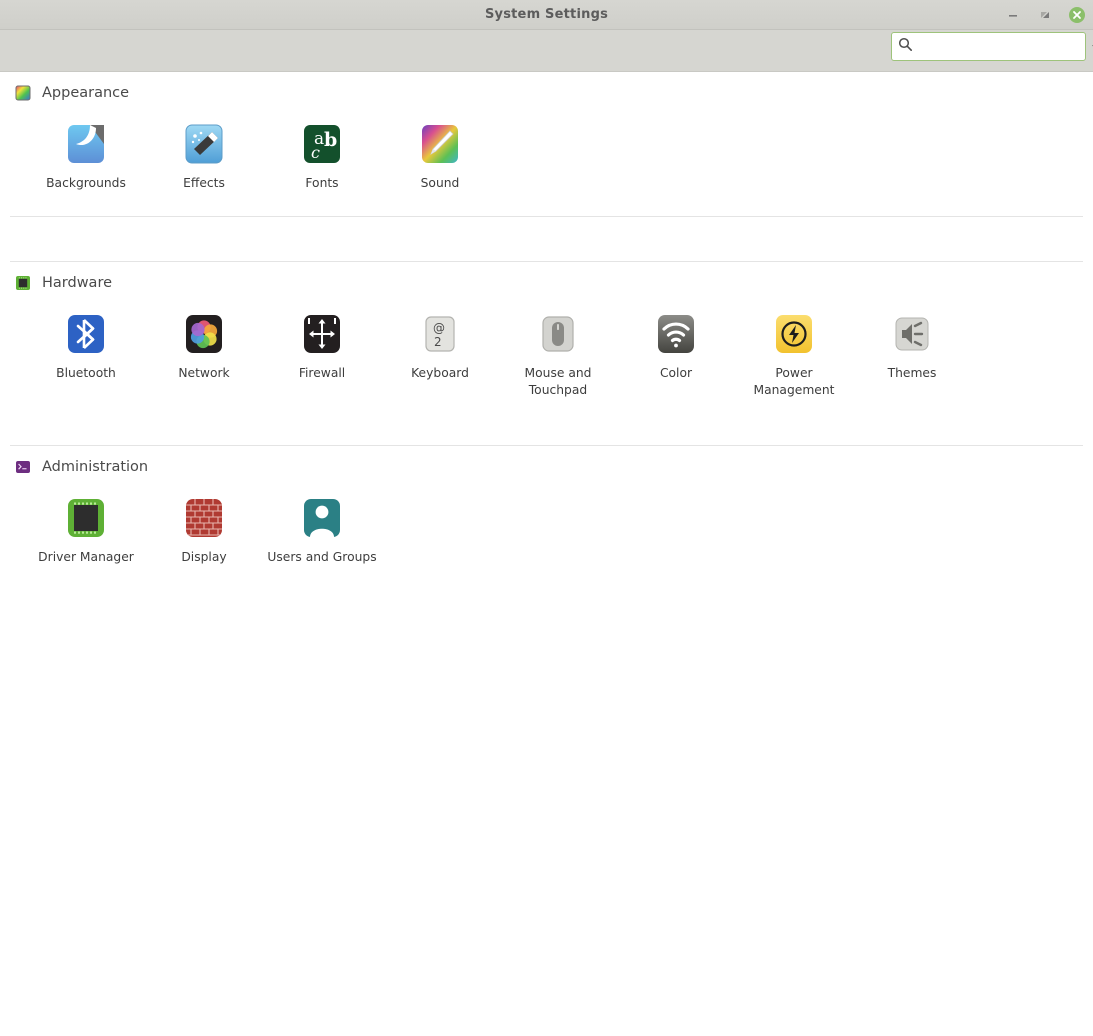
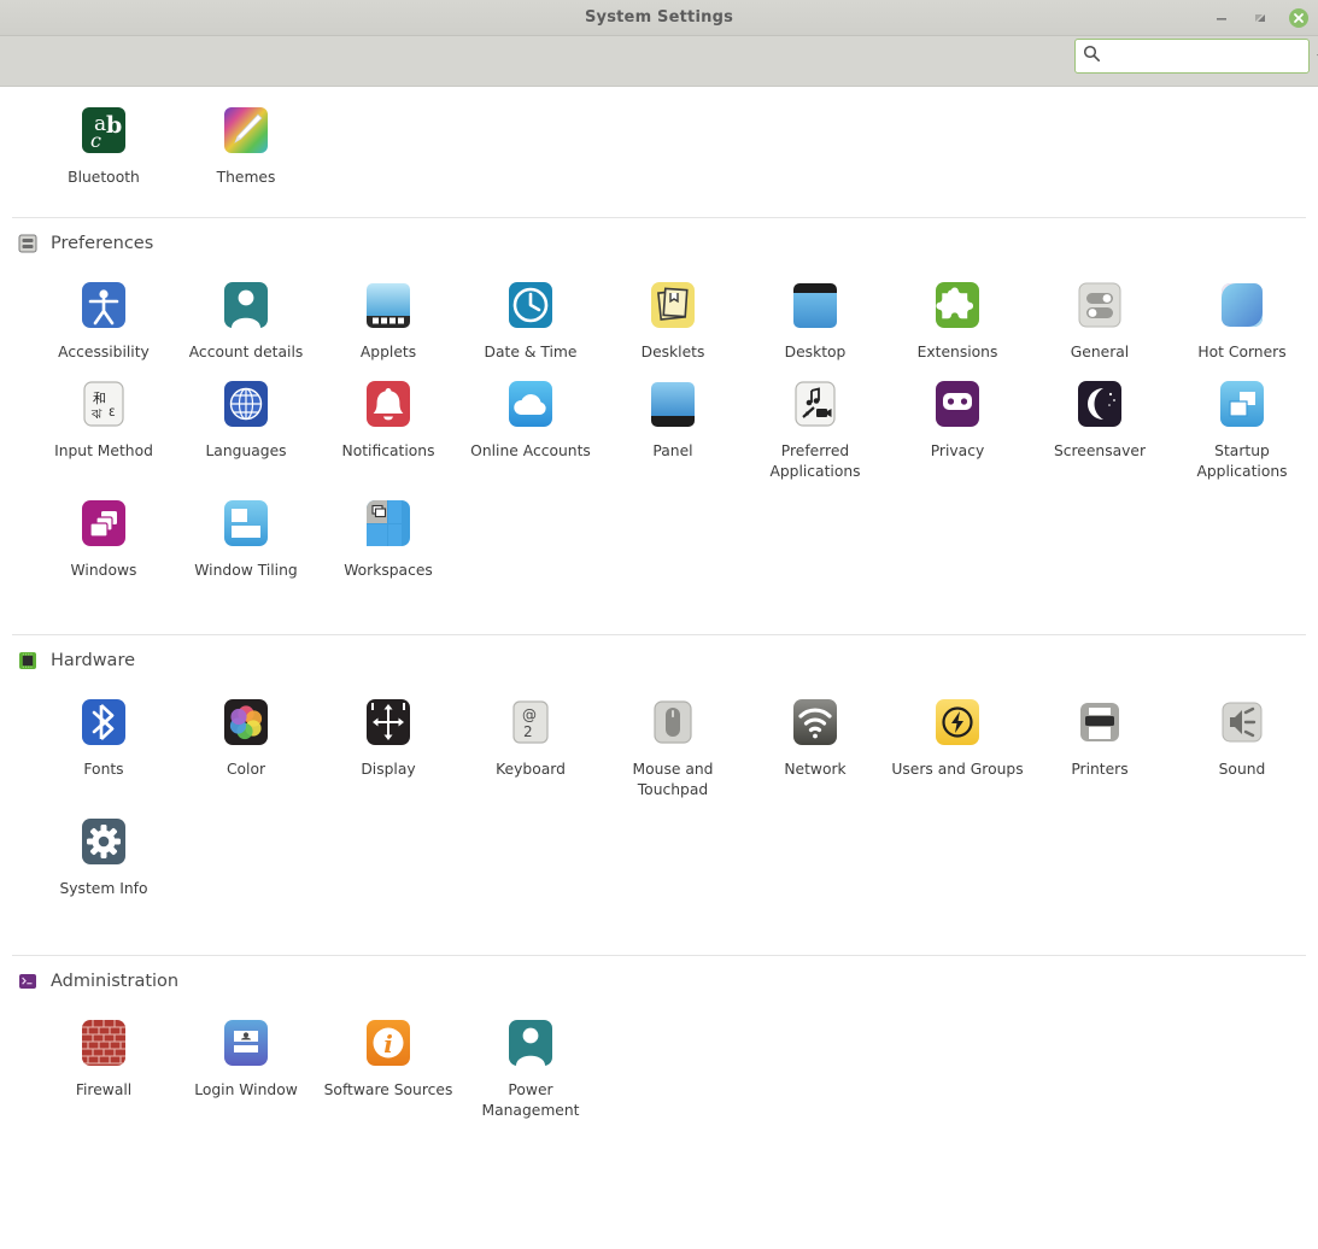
  System Settings
- Appearance
- Backgrounds
- Effects
  a
  b
  c
- Fonts
+ Bluetooth
- Sound
+ Themes
+ Preferences
+ Accessibility
+ Account details
+ Applets
+ Date & Time
+ Desklets
+ Desktop
+ Extensions
+ General
+ Hot Corners
+ 和
+ ঝ
+ Ɛ
+ Input Method
+ Languages
+ Notifications
+ Online Accounts
+ Panel
+ Preferred Applications
+ Privacy
+ Screensaver
+ Startup Applications
+ Windows
+ Window Tiling
+ Workspaces
  Hardware
- Bluetooth
+ Fonts
- Network
+ Color
- Firewall
+ Display
  @
  2
  Keyboard
  Mouse and Touchpad
- Color
+ Network
- Power Management
+ Users and Groups
+ Printers
- Themes
+ Sound
+ System Info
  Administration
- Driver Manager
- Display
+ Firewall
+ Login Window
+ i
+ Software Sources
- Users and Groups
+ Power Management
